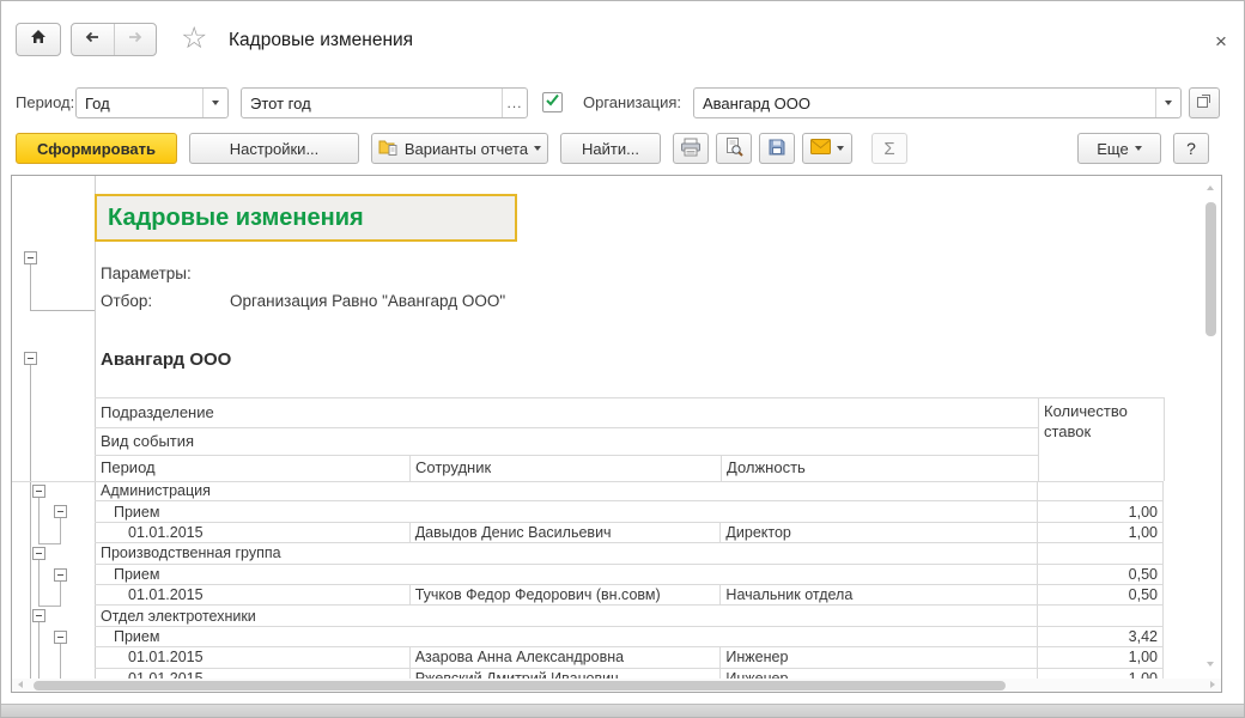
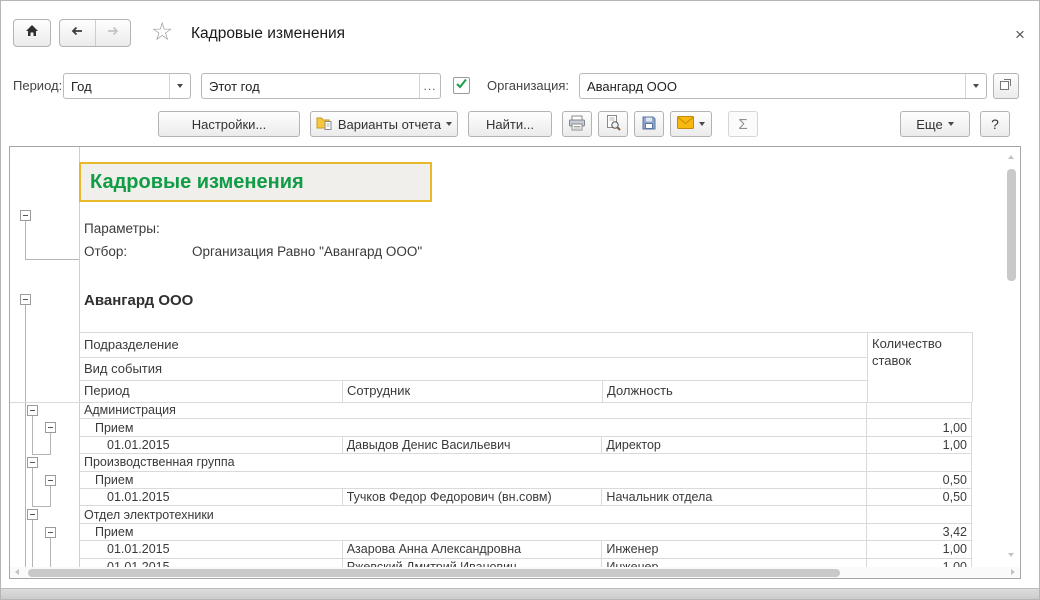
  ☆
  Кадровые изменения
  ×
  Период:
  Год
  Этот год
  ...
  Организация:
  Авангард ООО
- Сформировать
  Настройки...
  Варианты отчета
  Найти...
  Σ
  Еще
  ?
  Кадровые изменения
  Параметры:
  Отбор:
  Организация Равно "Авангард ООО"
  Авангард ООО
  Подразделение
  Вид события
  Период
  Сотрудник
  Должность
  Количество ставок
  Администрация
  Прием
  1,00
  01.01.2015
  Давыдов Денис Васильевич
  Директор
  1,00
  Производственная группа
  Прием
  0,50
  01.01.2015
  Тучков Федор Федорович (вн.совм)
  Начальник отдела
  0,50
  Отдел электротехники
  Прием
  3,42
  01.01.2015
  Азарова Анна Александровна
  Инженер
  1,00
